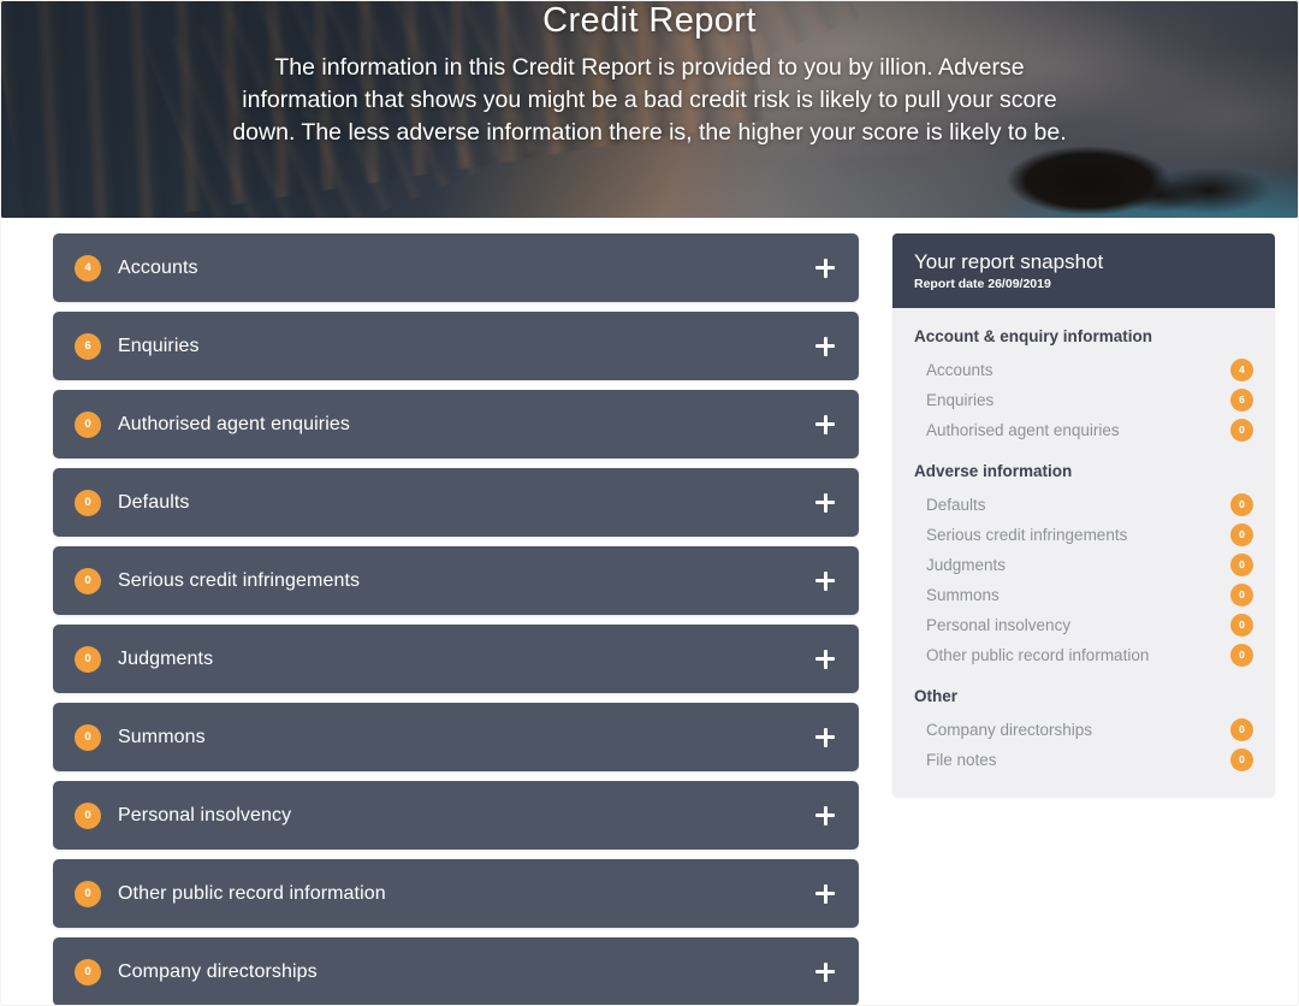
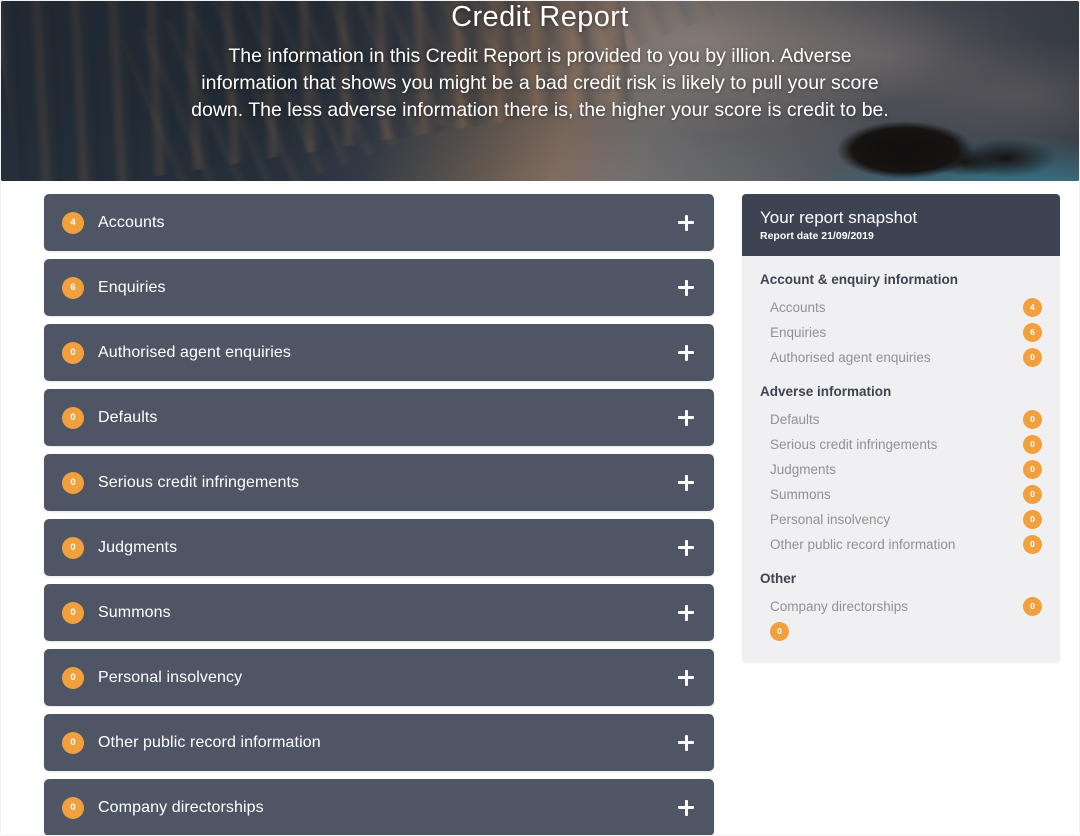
  Credit Report
- The information in this Credit Report is provided to you by illion. Adverse information that shows you might be a bad credit risk is likely to pull your score down. The less adverse information there is, the higher your score is likely to be.
+ The information in this Credit Report is provided to you by illion. Adverse information that shows you might be a bad credit risk is likely to pull your score down. The less adverse information there is, the higher your score is credit to be.
  4
  Accounts
  6
  Enquiries
  0
  Authorised agent enquiries
  0
  Defaults
  0
  Serious credit infringements
  0
  Judgments
  0
  Summons
  0
  Personal insolvency
  0
  Other public record information
  0
  Company directorships
  Your report snapshot
- Report date 26/09/2019
+ Report date 21/09/2019
  Account & enquiry information
  Accounts
  4
  Enquiries
  6
  Authorised agent enquiries
  0
  Adverse information
  Defaults
  0
  Serious credit infringements
  0
  Judgments
  0
  Summons
  0
  Personal insolvency
  0
  Other public record information
  0
  Other
  Company directorships
  0
- File notes
  0
